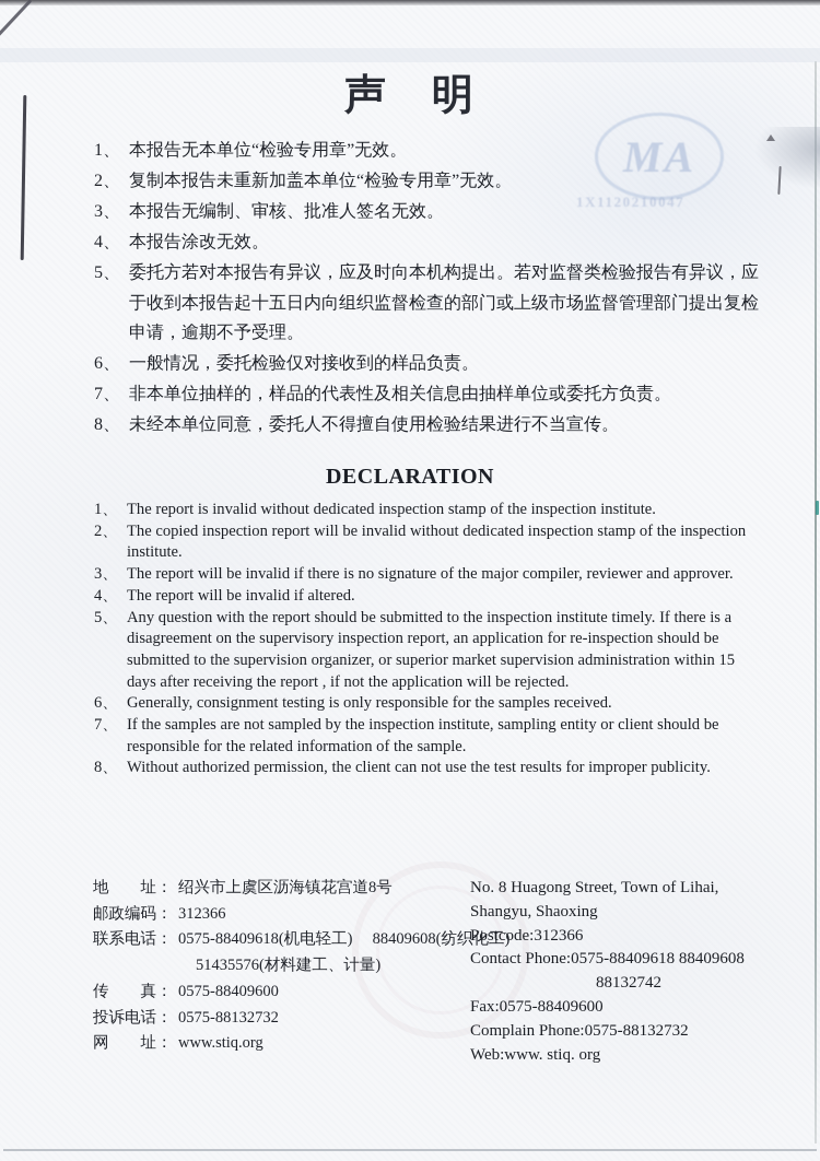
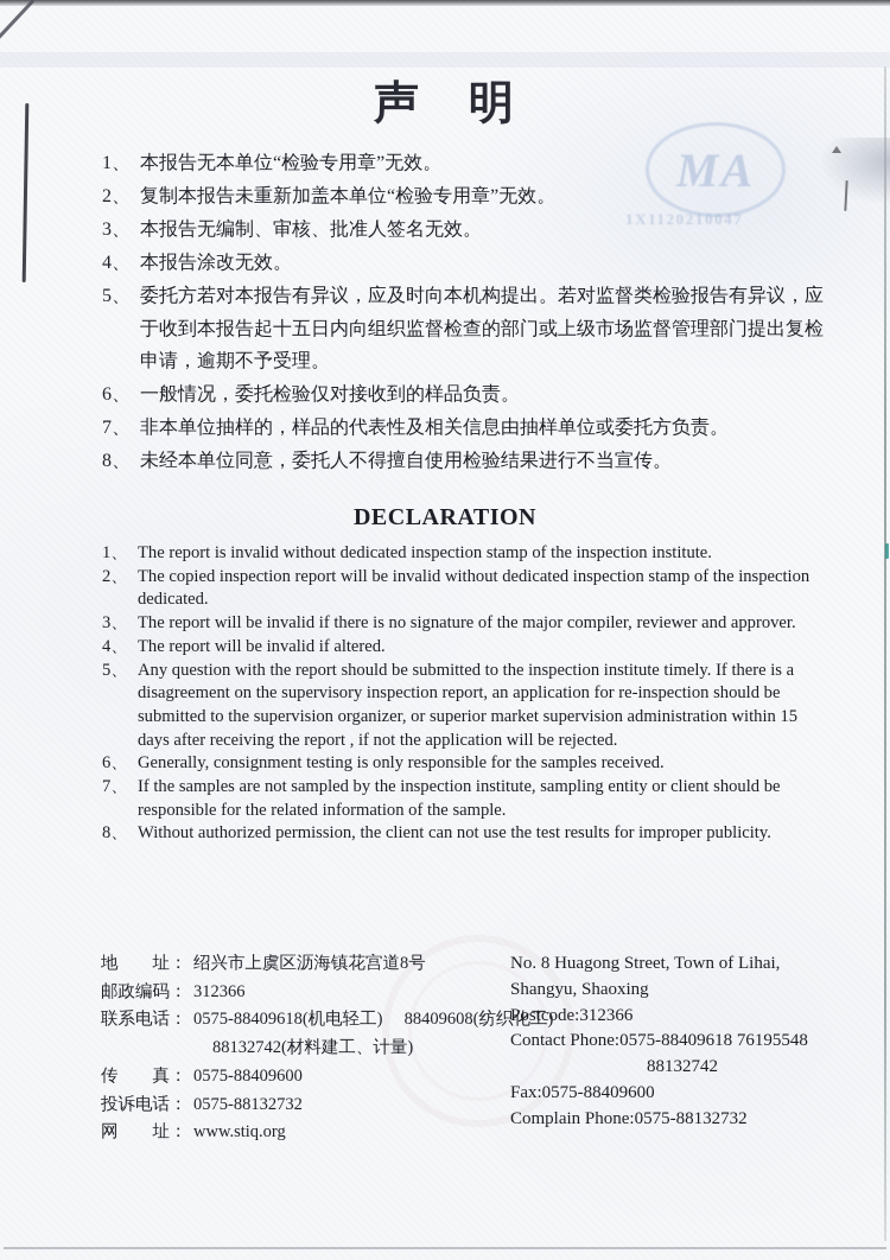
  MA
  1X1120210047
  声 明
  1、
  本报告无本单位“检验专用章”无效。
  2、
  复制本报告未重新加盖本单位“检验专用章”无效。
  3、
  本报告无编制、审核、批准人签名无效。
  4、
  本报告涂改无效。
  5、
  委托方若对本报告有异议，应及时向本机构提出。若对监督类检验报告有异议，应于收到本报告起十五日内向组织监督检查的部门或上级市场监督管理部门提出复检申请，逾期不予受理。
  6、
  一般情况，委托检验仅对接收到的样品负责。
  7、
  非本单位抽样的，样品的代表性及相关信息由抽样单位或委托方负责。
  8、
  未经本单位同意，委托人不得擅自使用检验结果进行不当宣传。
  DECLARATION
  1、
  The report is invalid without dedicated inspection stamp of the inspection institute.
  2、
- The copied inspection report will be invalid without dedicated inspection stamp of the inspection institute.
+ The copied inspection report will be invalid without dedicated inspection stamp of the inspection dedicated.
  3、
  The report will be invalid if there is no signature of the major compiler, reviewer and approver.
  4、
  The report will be invalid if altered.
  5、
  Any question with the report should be submitted to the inspection institute timely. If there is a disagreement on the supervisory inspection report, an application for re-inspection should be submitted to the supervision organizer, or superior market supervision administration within 15 days after receiving the report , if not the application will be rejected.
  6、
  Generally, consignment testing is only responsible for the samples received.
  7、
  If the samples are not sampled by the inspection institute, sampling entity or client should be responsible for the related information of the sample.
  8、
  Without authorized permission, the client can not use the test results for improper publicity.
  地 址：
  绍兴市上虞区沥海镇花宫道8号
  邮政编码：
  312366
  联系电话：
  0575-88409618(机电轻工) 88409608(纺织化工)
- 51435576(材料建工、计量)
+ 88132742(材料建工、计量)
  传 真：
  0575-88409600
  投诉电话：
  0575-88132732
  网 址：
  www.stiq.org
  No. 8 Huagong Street, Town of Lihai,
  Shangyu, Shaoxing
  Postcode:312366
- Contact Phone:0575-88409618 88409608
+ Contact Phone:0575-88409618 76195548
  88132742
  Fax:0575-88409600
  Complain Phone:0575-88132732
- Web:www. stiq. org
